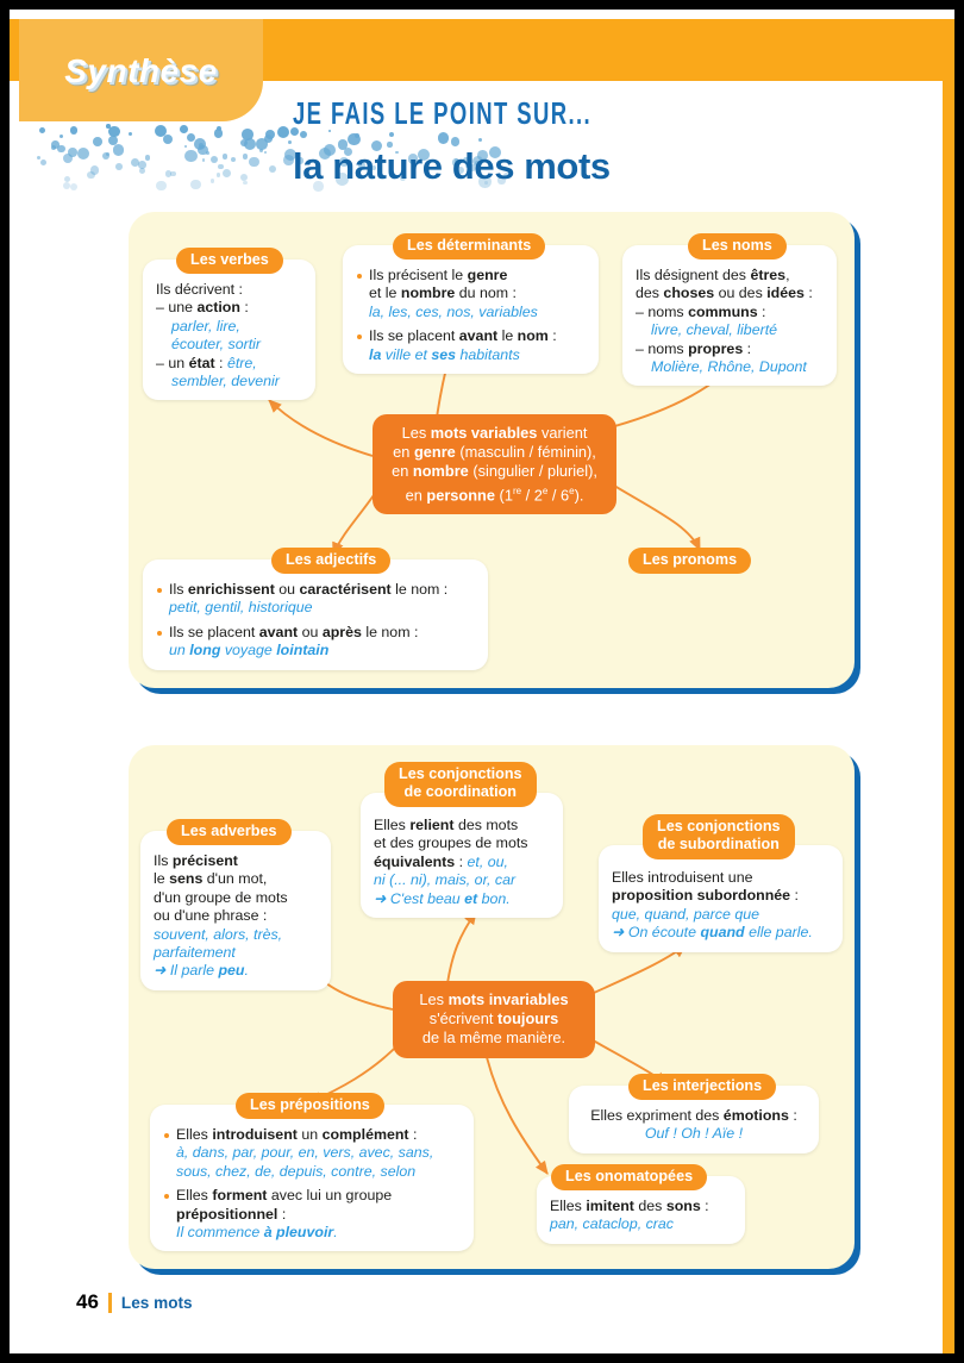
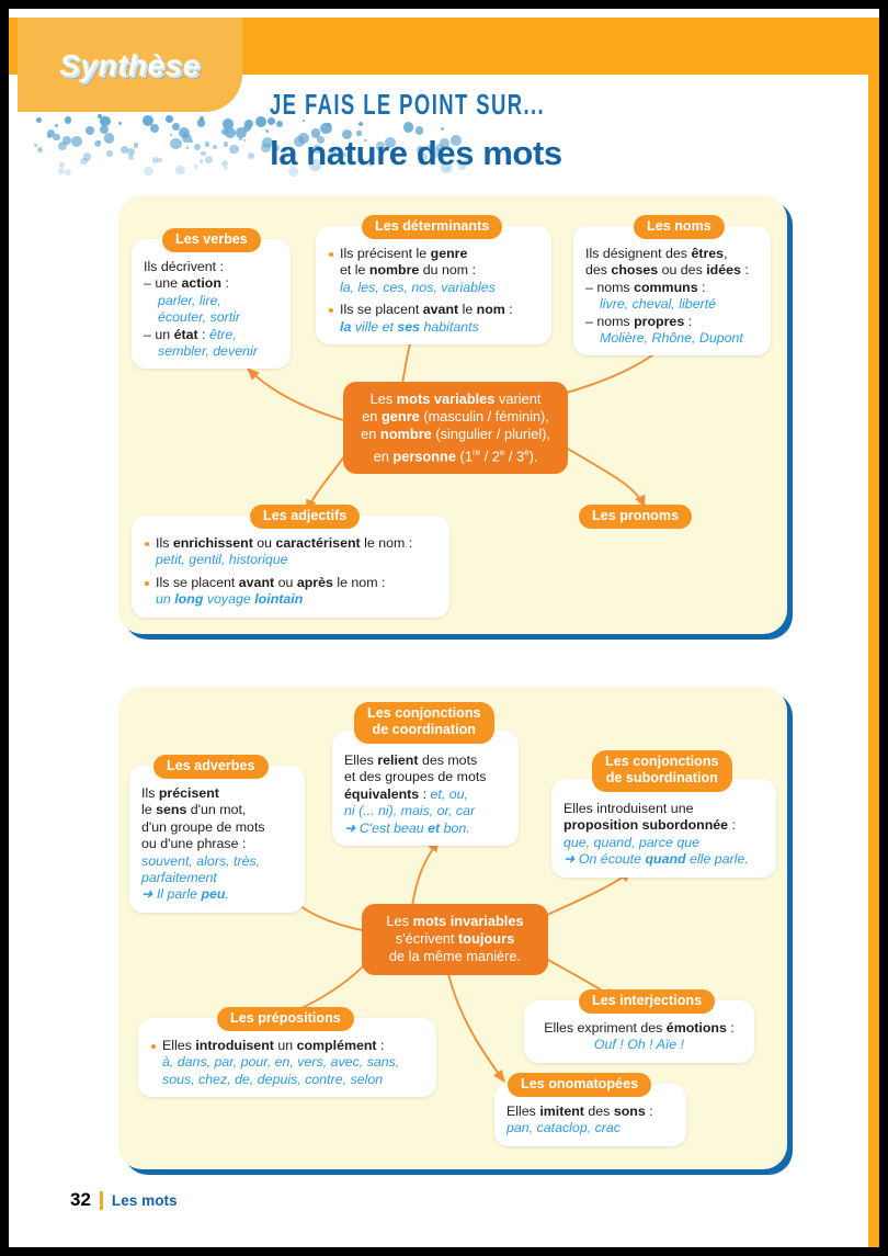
  Synthèse
  JE FAIS LE POINT SUR...
  la nature des mots
  Les verbes
  Ils décrivent :
  – une action :
  parler, lire,
  écouter, sortir
  – un état : être,
  sembler, devenir
  Les déterminants
  Ils précisent le genre
  et le nombre du nom :
  la, les, ces, nos, variables
  Ils se placent avant le nom :
  la ville et ses habitants
  Les noms
  Ils désignent des êtres,
  des choses ou des idées :
  – noms communs :
  livre, cheval, liberté
  – noms propres :
  Molière, Rhône, Dupont
  Les mots variables varient
  en genre (masculin / féminin),
  en nombre (singulier / pluriel),
- en personne (1re / 2e / 6e).
+ en personne (1re / 2e / 3e).
  Les adjectifs
  Ils enrichissent ou caractérisent le nom :
  petit, gentil, historique
  Ils se placent avant ou après le nom :
  un long voyage lointain
  Les pronoms
  Les adverbes
  Ils précisent
  le sens d'un mot,
  d'un groupe de mots
  ou d'une phrase :
  souvent, alors, très,
  parfaitement
  ➜ Il parle peu.
  Les conjonctions
  de coordination
  Elles relient des mots
  et des groupes de mots
  équivalents : et, ou,
  ni (... ni), mais, or, car
  ➜ C'est beau et bon.
  Les conjonctions
  de subordination
  Elles introduisent une
  proposition subordonnée :
  que, quand, parce que
  ➜ On écoute quand elle parle.
  Les mots invariables
  s'écrivent toujours
  de la même manière.
  Les prépositions
  Elles introduisent un complément :
  à, dans, par, pour, en, vers, avec, sans,
  sous, chez, de, depuis, contre, selon
- Elles forment avec lui un groupe
- prépositionnel :
- Il commence à pleuvoir.
  Les interjections
  Elles expriment des émotions :
  Ouf ! Oh ! Aïe !
  Les onomatopées
  Elles imitent des sons :
  pan, cataclop, crac
- 46
+ 32
  Les mots
